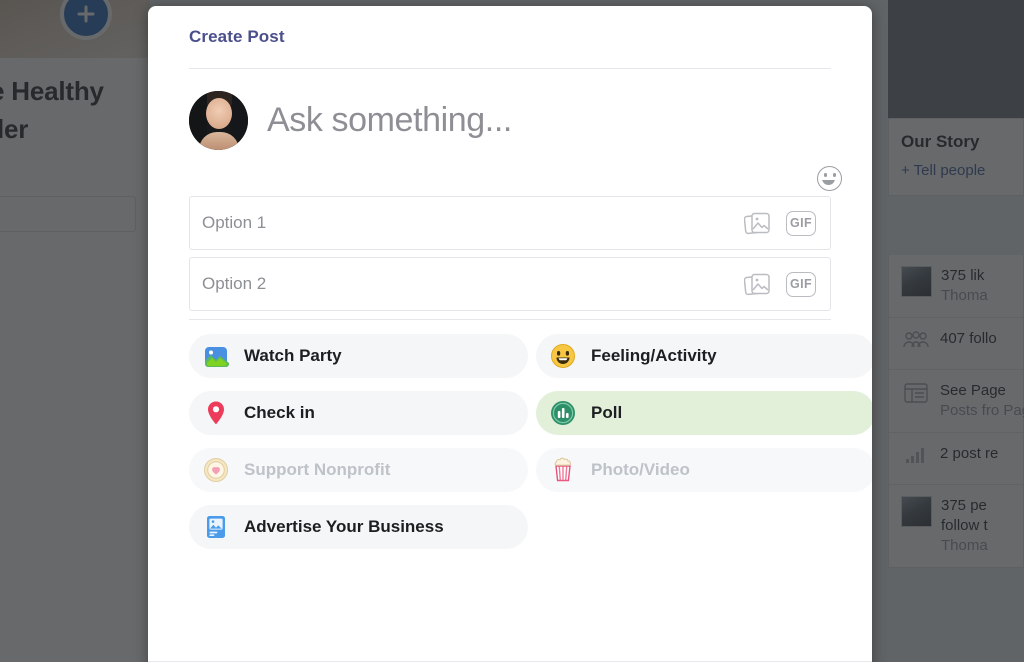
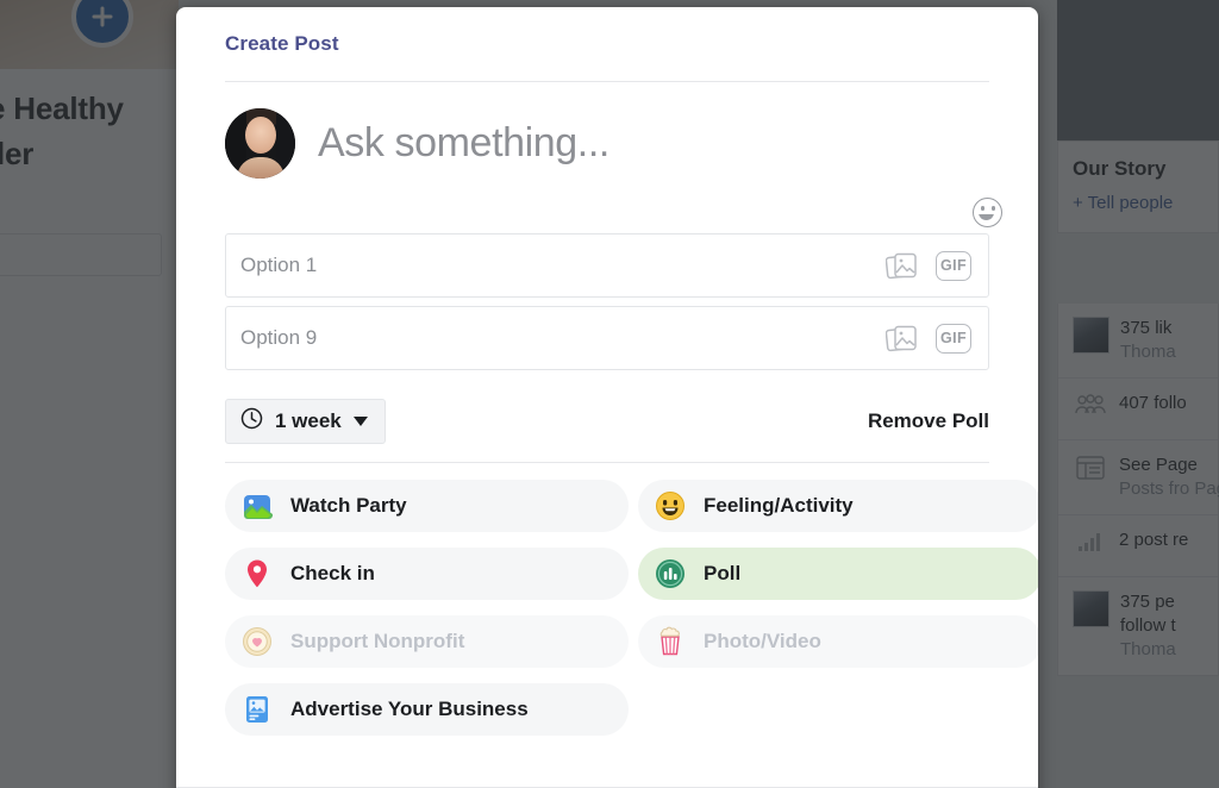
  Healthy
  ler
  Our Story
  + Tell people
  375 lik
  Thoma
  407 follo
  See Page
  Posts fro Pa
  2 post re
  375 pe
  follow t
  Thoma
  Create Post
  Ask something...
  Option 1
  GIF
- Option 2
+ Option 9
  GIF
+ 1 week
+ Remove Poll
  Watch Party
  Feeling/Activity
  Check in
  Poll
  Support Nonprofit
  Photo/Video
  Advertise Your Business
